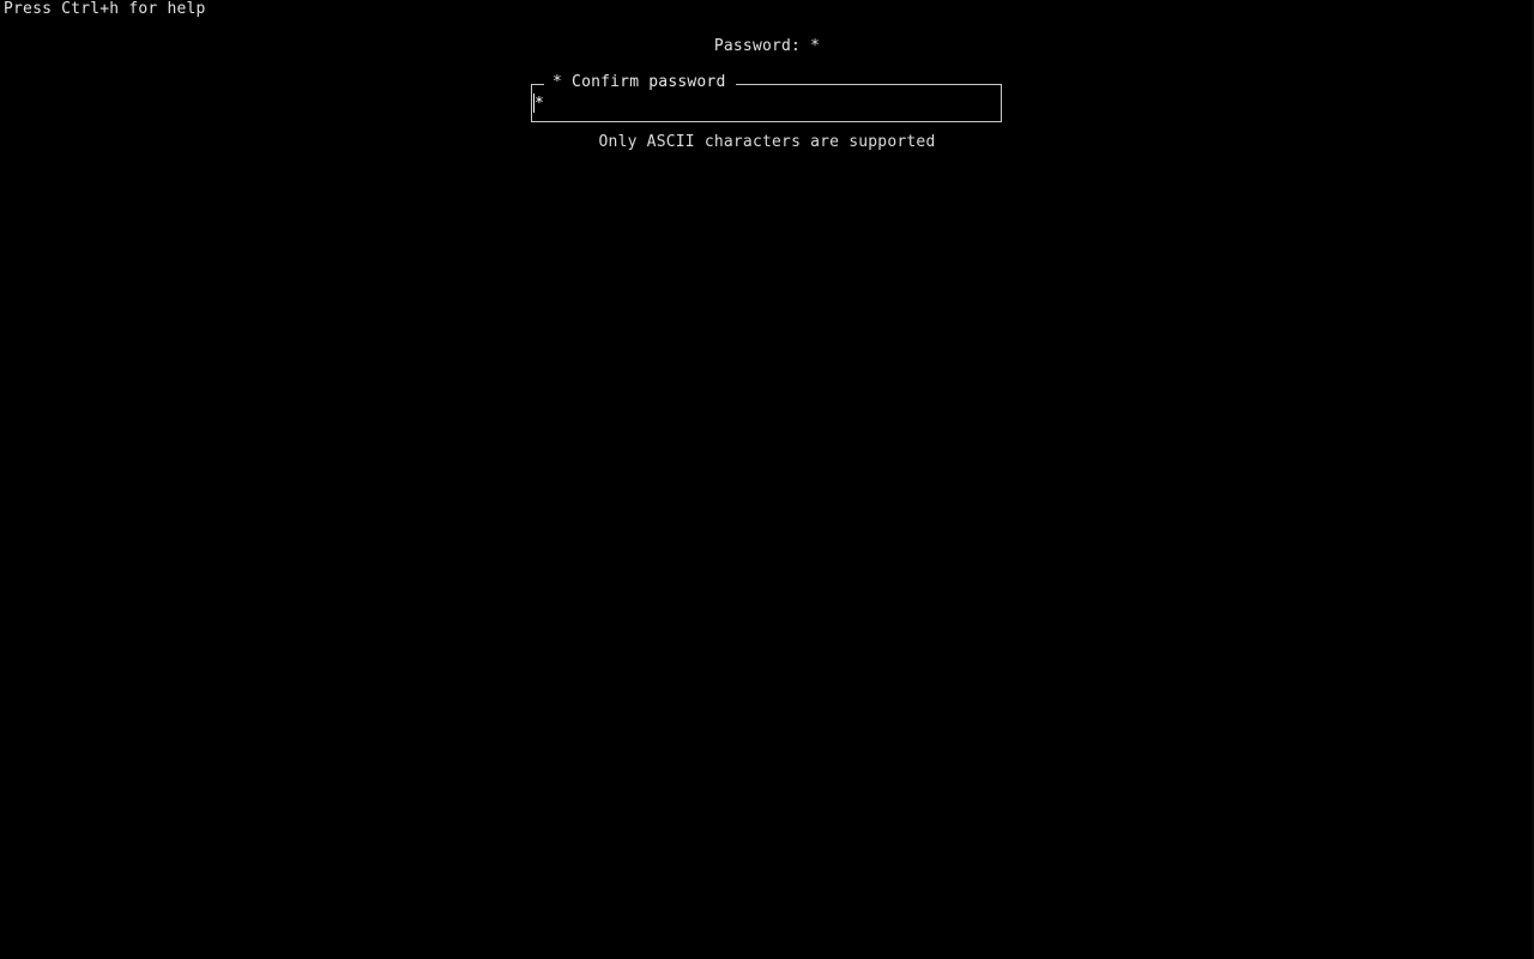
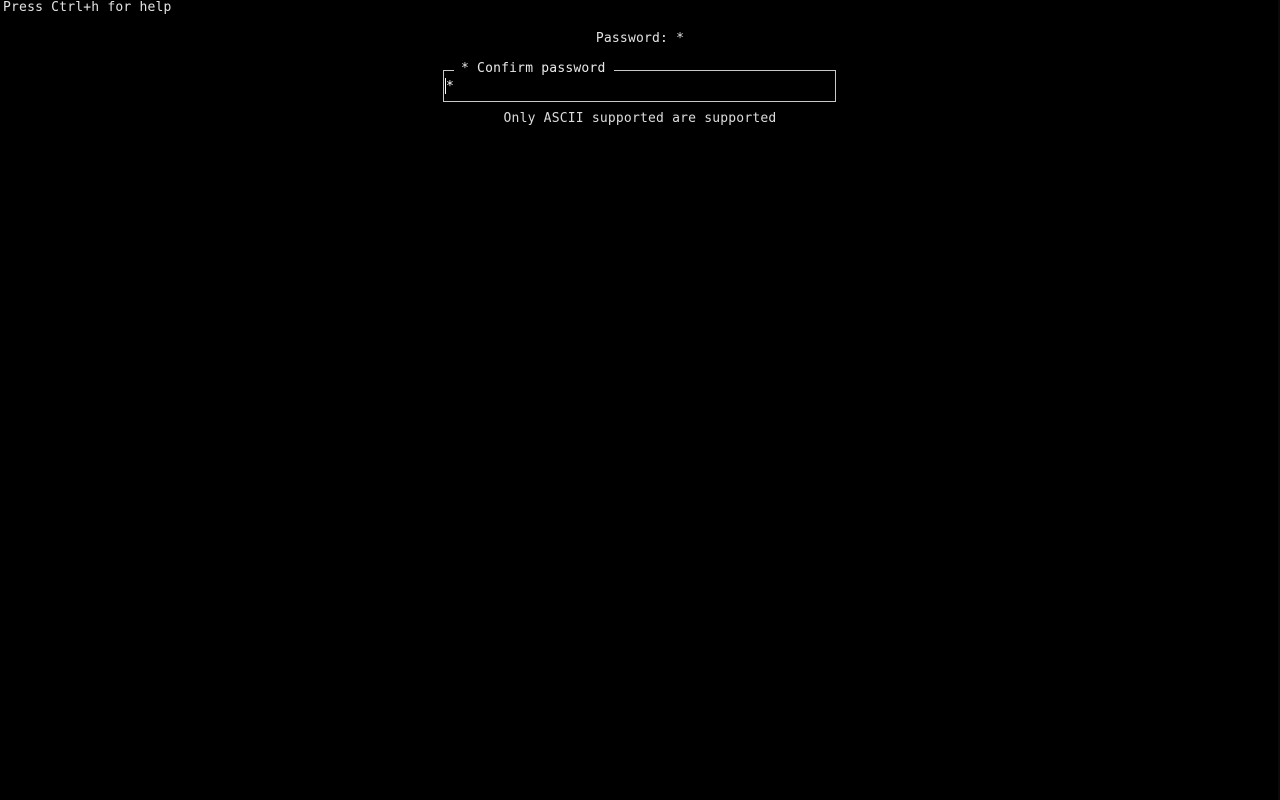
  Press Ctrl+h for help
  Password: *
  * Confirm password
  *
- Only ASCII characters are supported
+ Only ASCII supported are supported
